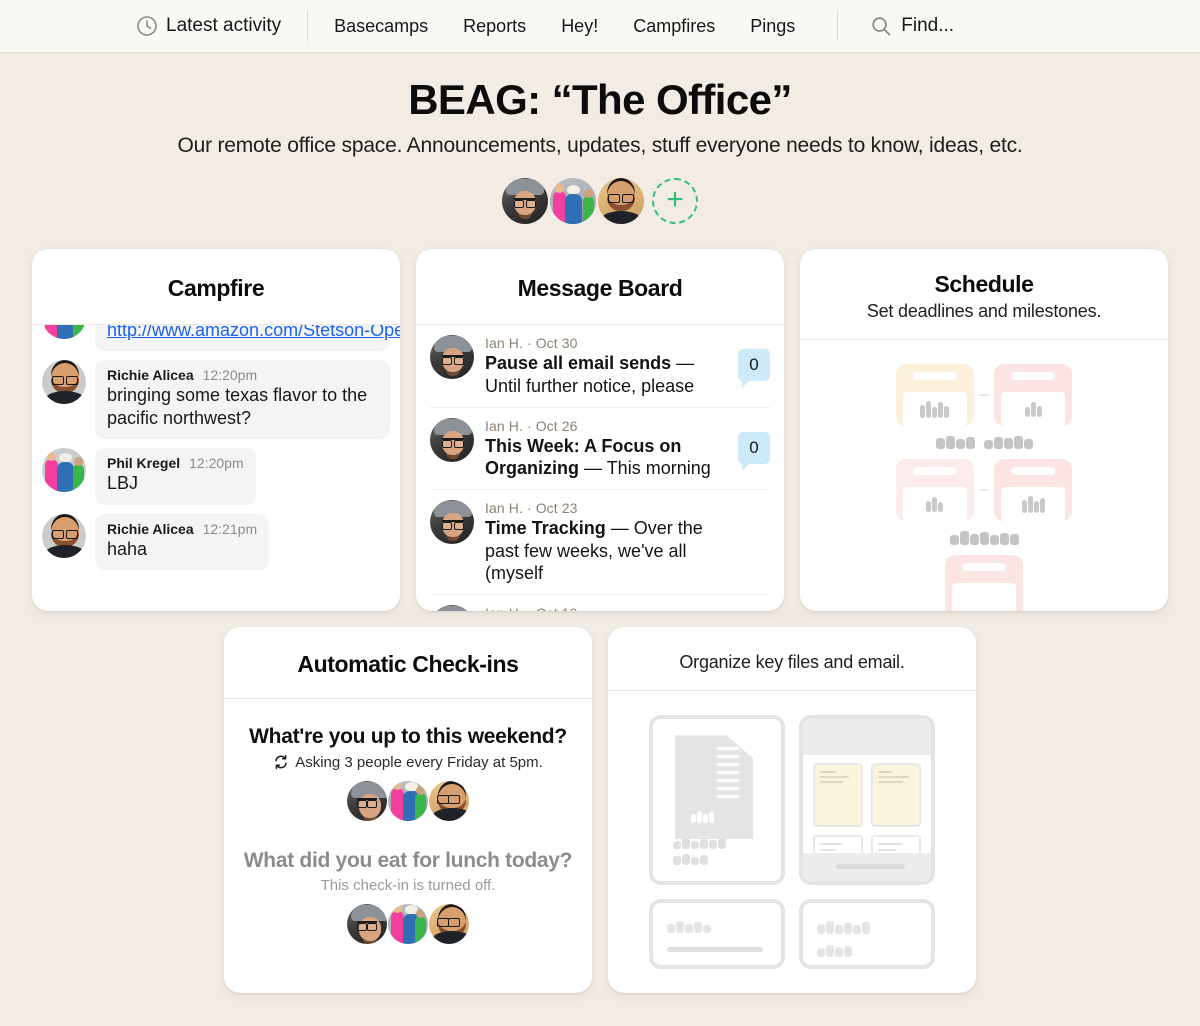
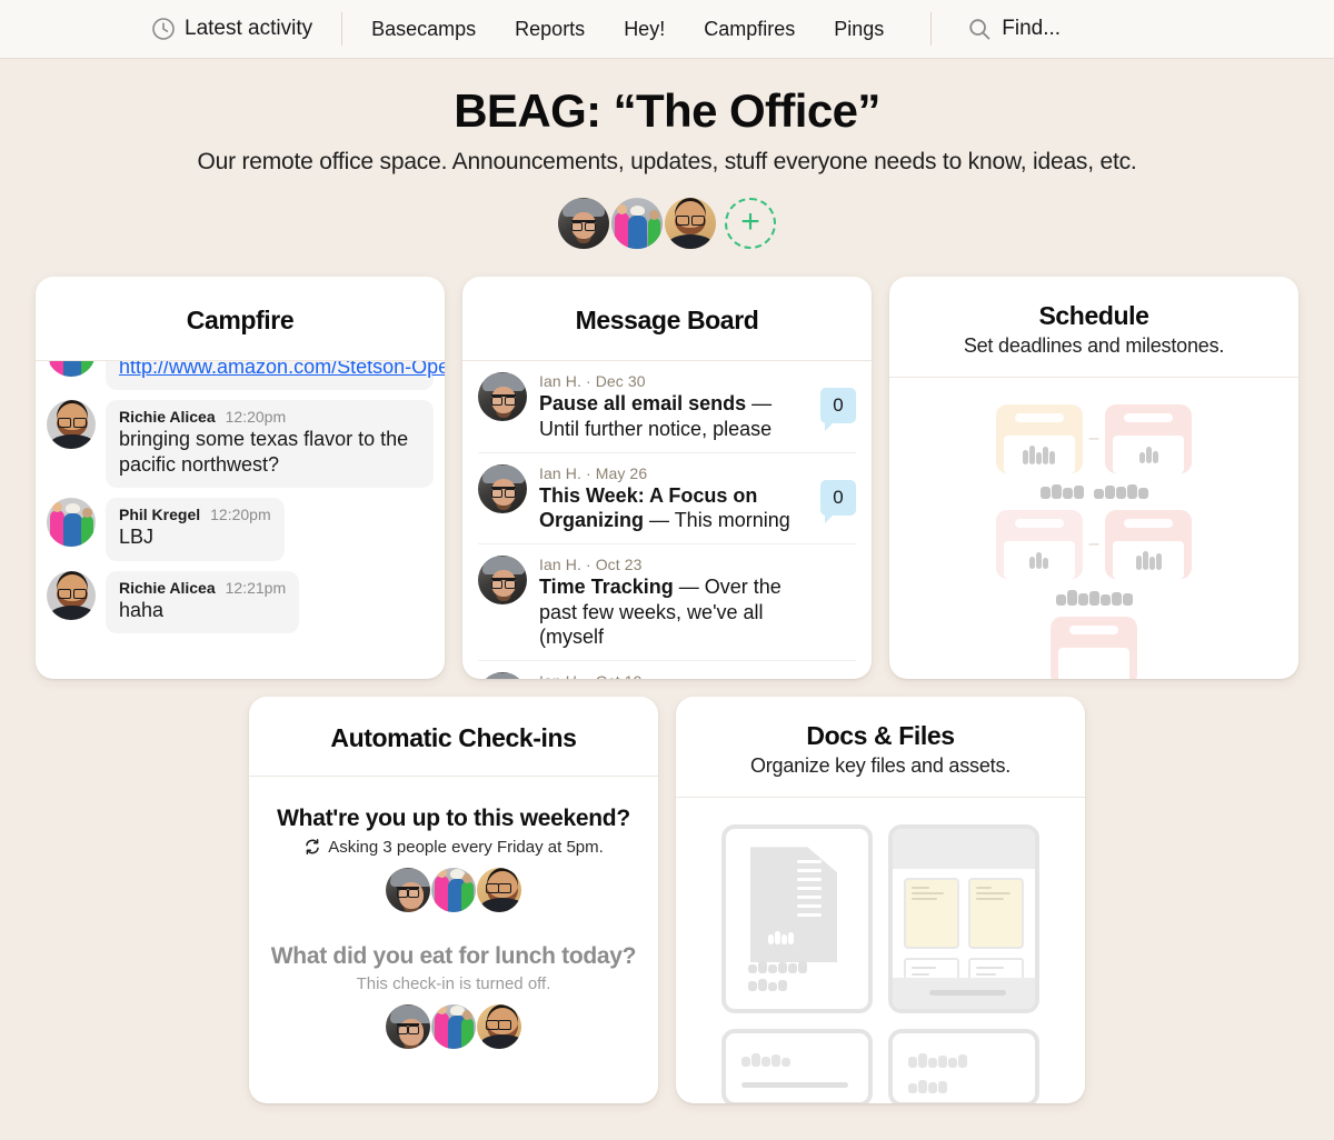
  Latest activity
  Basecamps
  Reports
  Hey!
  Campfires
  Pings
  Find...
  BEAG: “The Office”
  Our remote office space. Announcements, updates, stuff everyone needs to know, ideas, etc.
  +
  Campfire
  Richie Alicea
  12:20pm
  bringing some texas flavor to the pacific northwest?
  Phil Kregel
  12:20pm
  LBJ
  Richie Alicea
  12:21pm
  haha
  Message Board
- Ian H. · Oct 30
+ Ian H. · Dec 30
  Pause all email sends — Until further notice, please
  0
- Ian H. · Oct 26
+ Ian H. · May 26
  This Week: A Focus on Organizing — This morning
  0
  Ian H. · Oct 23
  Time Tracking — Over the past few weeks, we've all (myself
  Schedule
  Set deadlines and milestones.
  –
  –
  Automatic Check-ins
  What're you up to this weekend?
  Asking 3 people every Friday at 5pm.
  What did you eat for lunch today?
  This check-in is turned off.
+ Docs & Files
- Organize key files and email.
+ Organize key files and assets.
